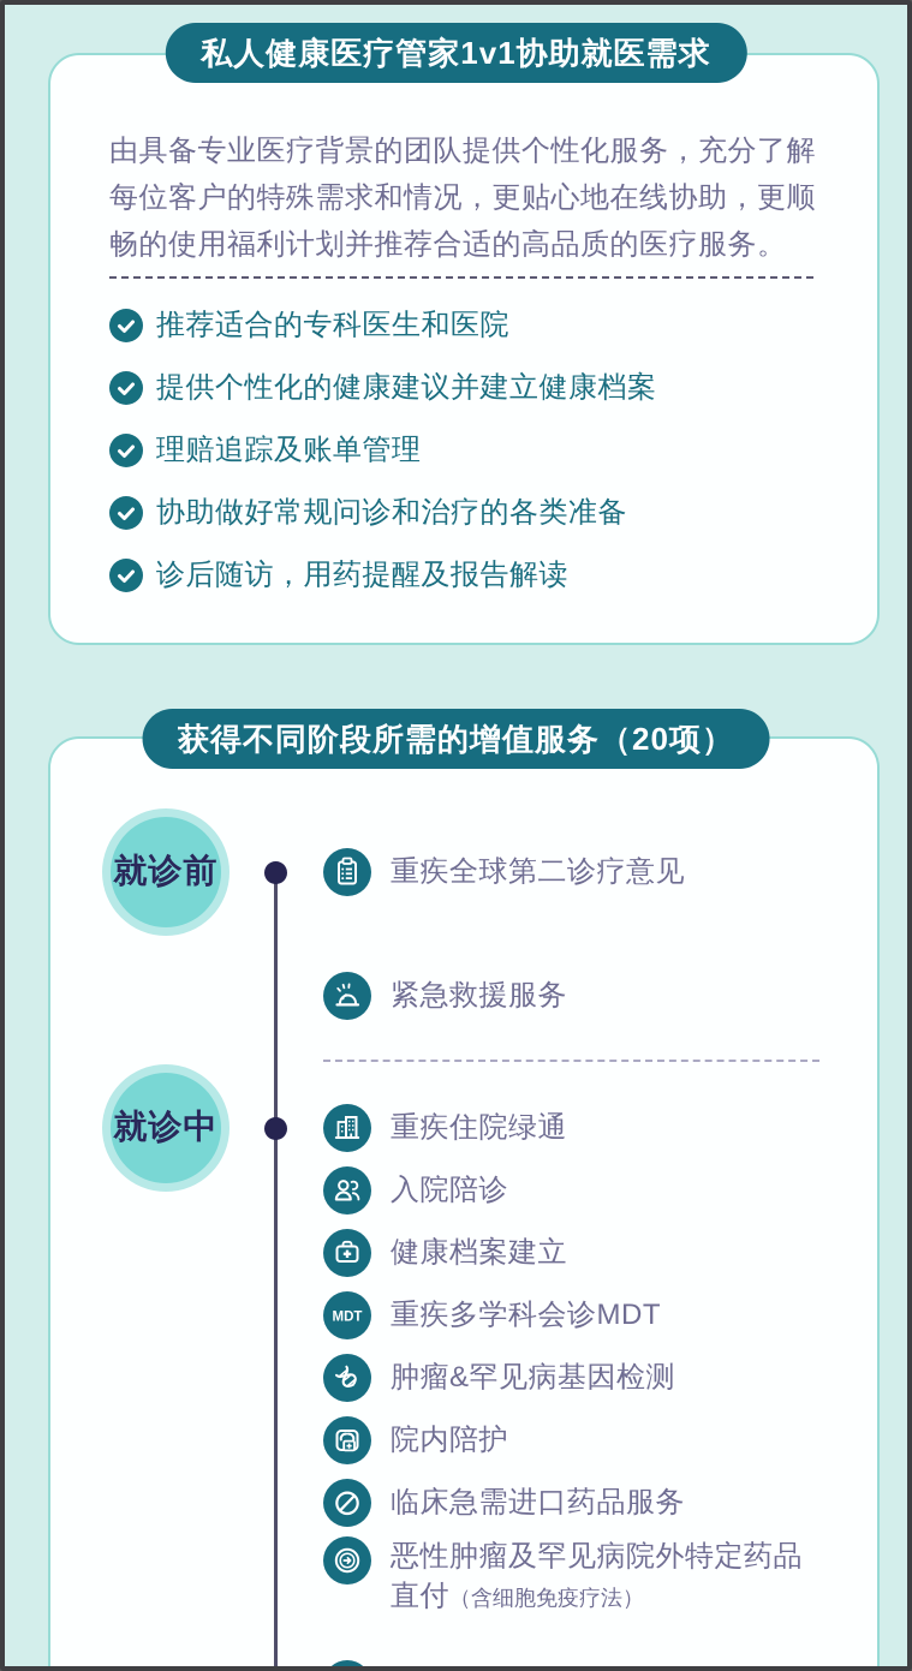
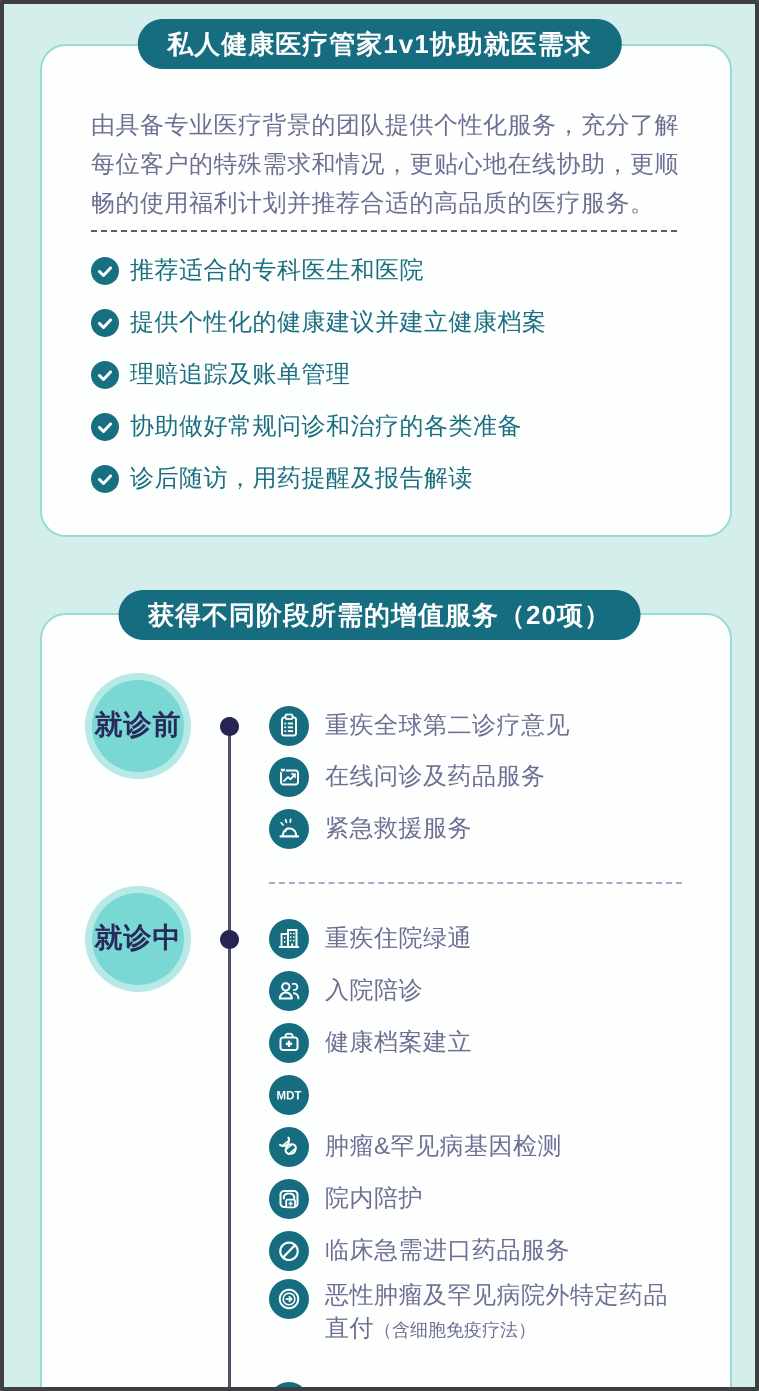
  私人健康医疗管家1v1协助就医需求
  由具备专业医疗背景的团队提供个性化服务，充分了解每位客户的特殊需求和情况，更贴心地在线协助，更顺畅的使用福利计划并推荐合适的高品质的医疗服务。
  推荐适合的专科医生和医院
  提供个性化的健康建议并建立健康档案
  理赔追踪及账单管理
  协助做好常规问诊和治疗的各类准备
  诊后随访，用药提醒及报告解读
  获得不同阶段所需的增值服务（20项）
  就诊前
  就诊中
  重疾全球第二诊疗意见
+ 在线问诊及药品服务
  紧急救援服务
  重疾住院绿通
  入院陪诊
  健康档案建立
  MDT
- 重疾多学科会诊MDT
  肿瘤&罕见病基因检测
  院内陪护
  临床急需进口药品服务
  恶性肿瘤及罕见病院外特定药品直付（含细胞免疫疗法）
